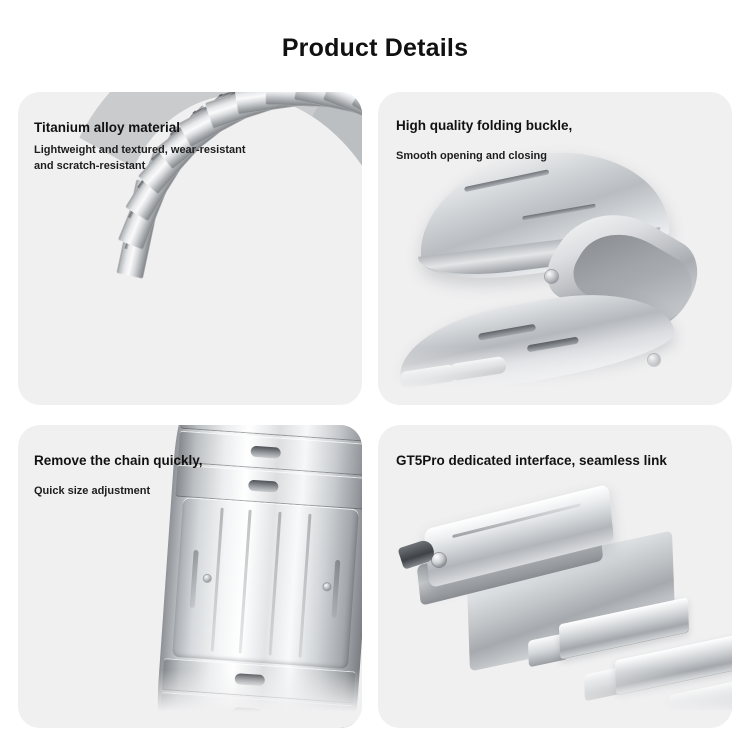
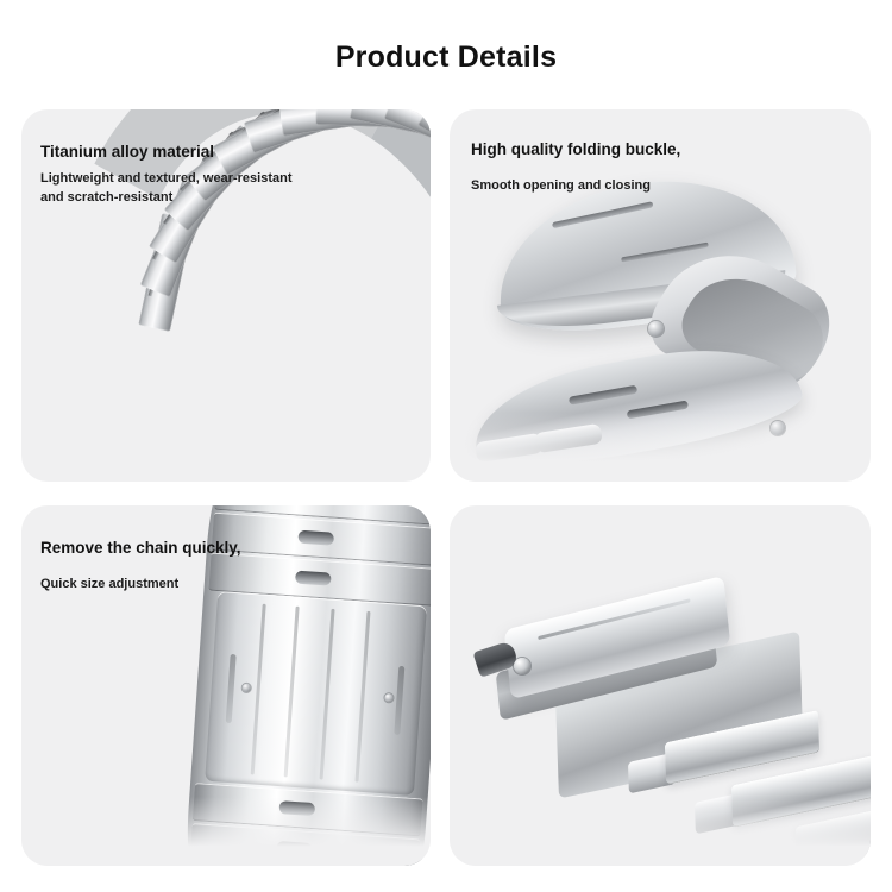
  Product Details
  Titanium alloy material
  Lightweight and textured, wear-resistant and scratch-resistant
  High quality folding buckle,
  Smooth opening and closing
  Remove the chain quickly,
  Quick size adjustment
- GT5Pro dedicated interface, seamless link
